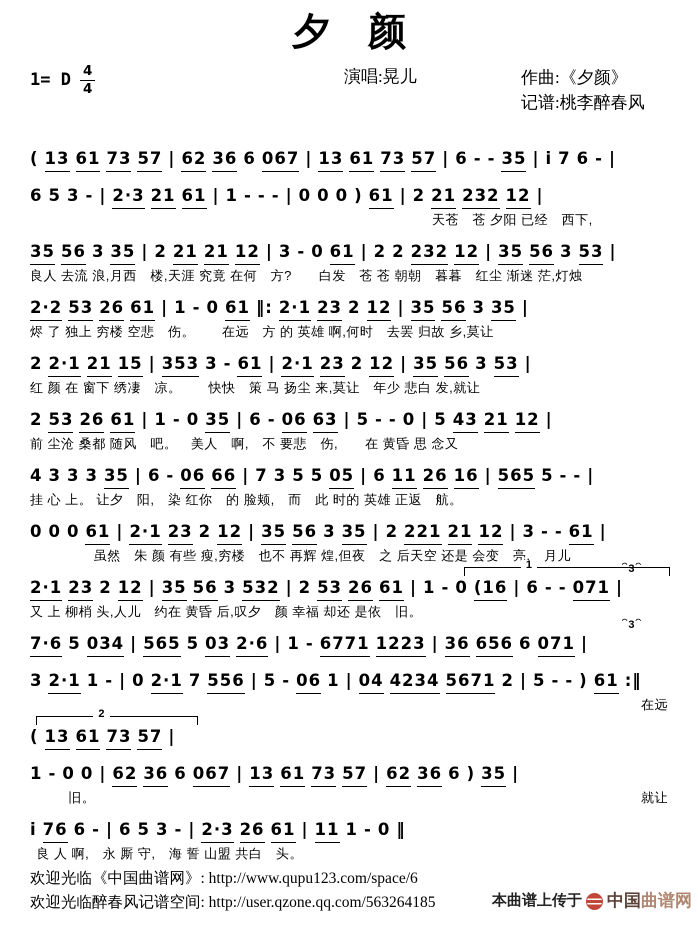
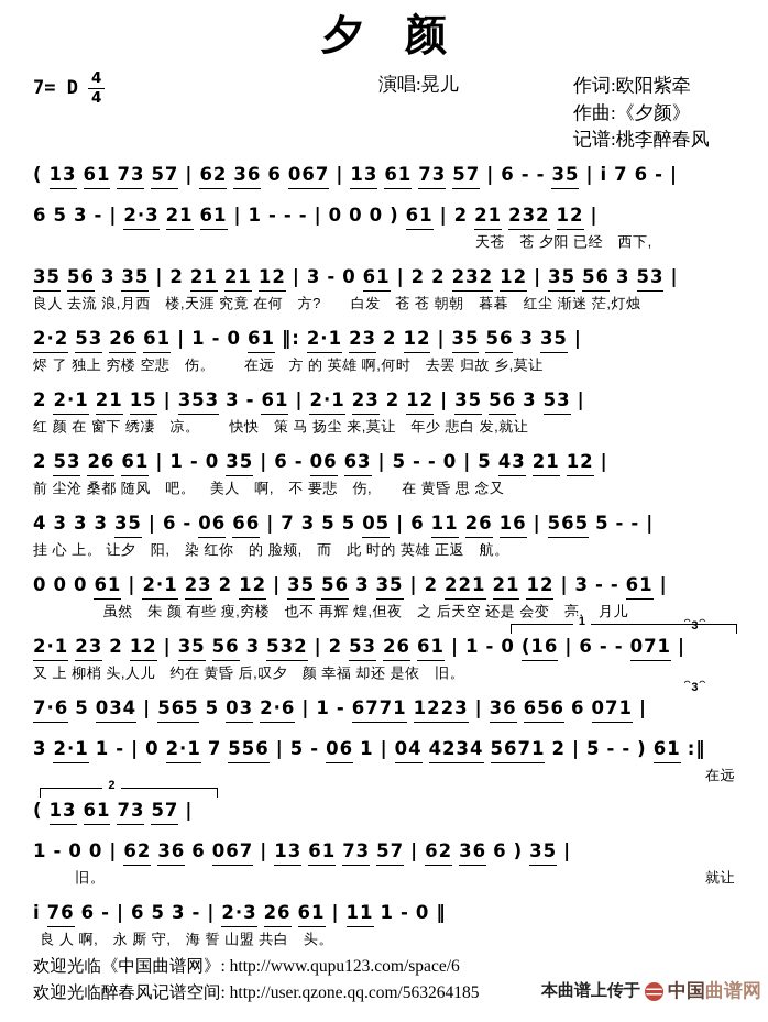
  夕 颜
- 1= D
+ 7= D
  4
  4
  演唱:晃儿
+ 作词:欧阳紫牵
  作曲:《夕颜》
  记谱:桃李醉春风
  ( 13 61 73 57 | 62 36 6 067 | 13 61 73 57 | 6 - - 35 | i 7 6 - |
  6 5 3 - | 2·3 21 61 | 1 - - - | 0 0 0 ) 61 | 2 21 232 12 |
  天苍 苍 夕阳 已经 西下,
  35 56 3 35 | 2 21 21 12 | 3 - 0 61 | 2 2 232 12 | 35 56 3 53 |
  良人 去流 浪,月西 楼,天涯 究竟 在何 方? 白发 苍 苍 朝朝 暮暮 红尘 渐迷 茫,灯烛
  2·2 53 26 61 | 1 - 0 61 ‖: 2·1 23 2 12 | 35 56 3 35 |
  烬 了 独上 穷楼 空悲 伤。 在远 方 的 英雄 啊,何时 去罢 归故 乡,莫让
  2 2·1 21 15 | 353 3 - 61 | 2·1 23 2 12 | 35 56 3 53 |
  红 颜 在 窗下 绣凄 凉。 快快 策 马 扬尘 来,莫让 年少 悲白 发,就让
  2 53 26 61 | 1 - 0 35 | 6 - 06 63 | 5 - - 0 | 5 43 21 12 |
  前 尘沧 桑都 随风 吧。 美人 啊, 不 要悲 伤, 在 黄昏 思 念又
  4 3 3 3 35 | 6 - 06 66 | 7 3 5 5 05 | 6 11 26 16 | 565 5 - - |
  挂 心 上。 让夕 阳, 染 红你 的 脸颊, 而 此 时的 英雄 正返 航。
  0 0 0 61 | 2·1 23 2 12 | 35 56 3 35 | 2 221 21 12 | 3 - - 61 |
  虽然 朱 颜 有些 瘦,穷楼 也不 再辉 煌,但夜 之 后天空 还是 会变 亮, 月儿
  1
  3
  2·1 23 2 12 | 35 56 3 532 | 2 53 26 61 | 1 - 0 (16 | 6 - - 071 |
  又 上 柳梢 头,人儿 约在 黄昏 后,叹夕 颜 幸福 却还 是依 旧。
  3
  7·6 5 034 | 565 5 03 2·6 | 1 - 6771 1223 | 36 656 6 071 |
  3 2·1 1 - | 0 2·1 7 556 | 5 - 06 1 | 04 4234 5671 2 | 5 - - ) 61 :‖
  在远
  2
  ( 13 61 73 57 |
  1 - 0 0 | 62 36 6 067 | 13 61 73 57 | 62 36 6 ) 35 |
  旧。
  就让
  i 76 6 - | 6 5 3 - | 2·3 26 61 | 11 1 - 0 ‖
  良 人 啊, 永 厮 守, 海 誓 山盟 共白 头。
  欢迎光临《中国曲谱网》: http://www.qupu123.com/space/6
  欢迎光临醉春风记谱空间: http://user.qzone.qq.com/563264185
  本曲谱上传于
  中国曲谱网
